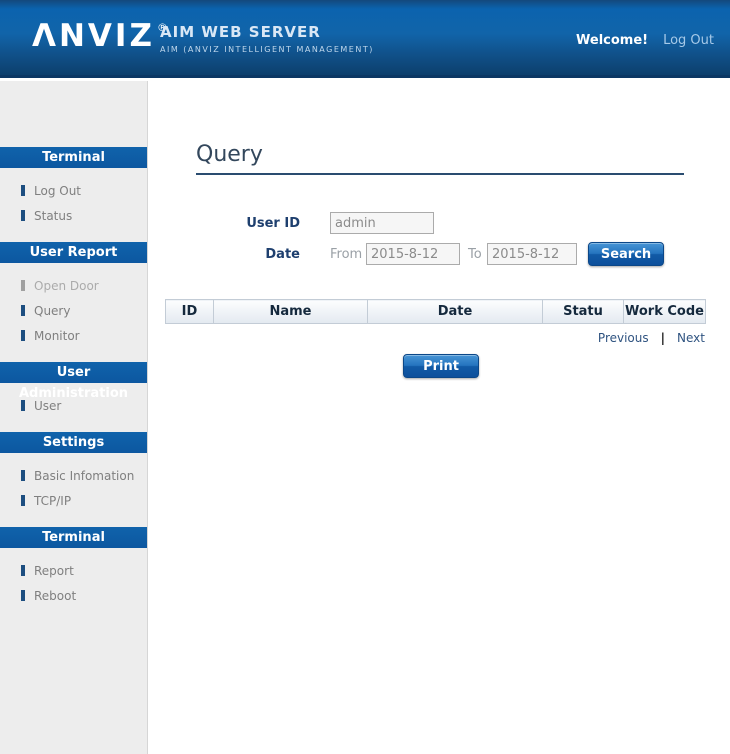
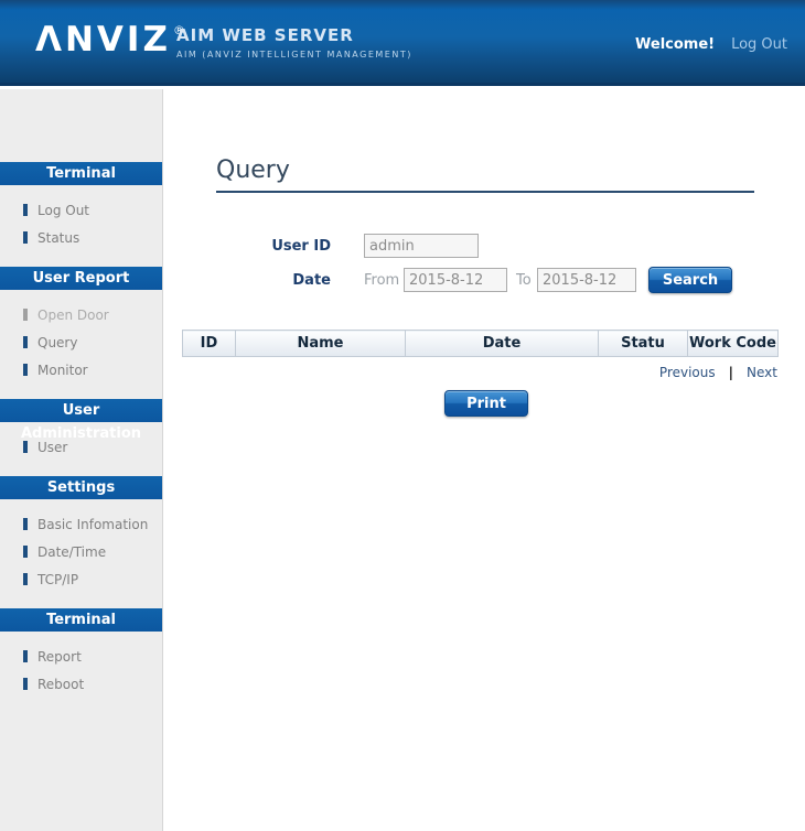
  ΛNVIZ ®
  AIM WEB SERVER
  AIM (ANVIZ INTELLIGENT MANAGEMENT)
  Welcome!
  Log Out
  Terminal
  Log Out
  Status
  User Report
  Open Door
  Query
  Monitor
  User Administration
  User
  Settings
  Basic Infomation
+ Date/Time
  TCP/IP
  Terminal
  Report
  Reboot
  Query
  User ID
  admin
  Date
  From
  2015-8-12
  To
  2015-8-12
  Search
  ID	Name	Date	Statu	Work Code
  Previous | Next
  Print
